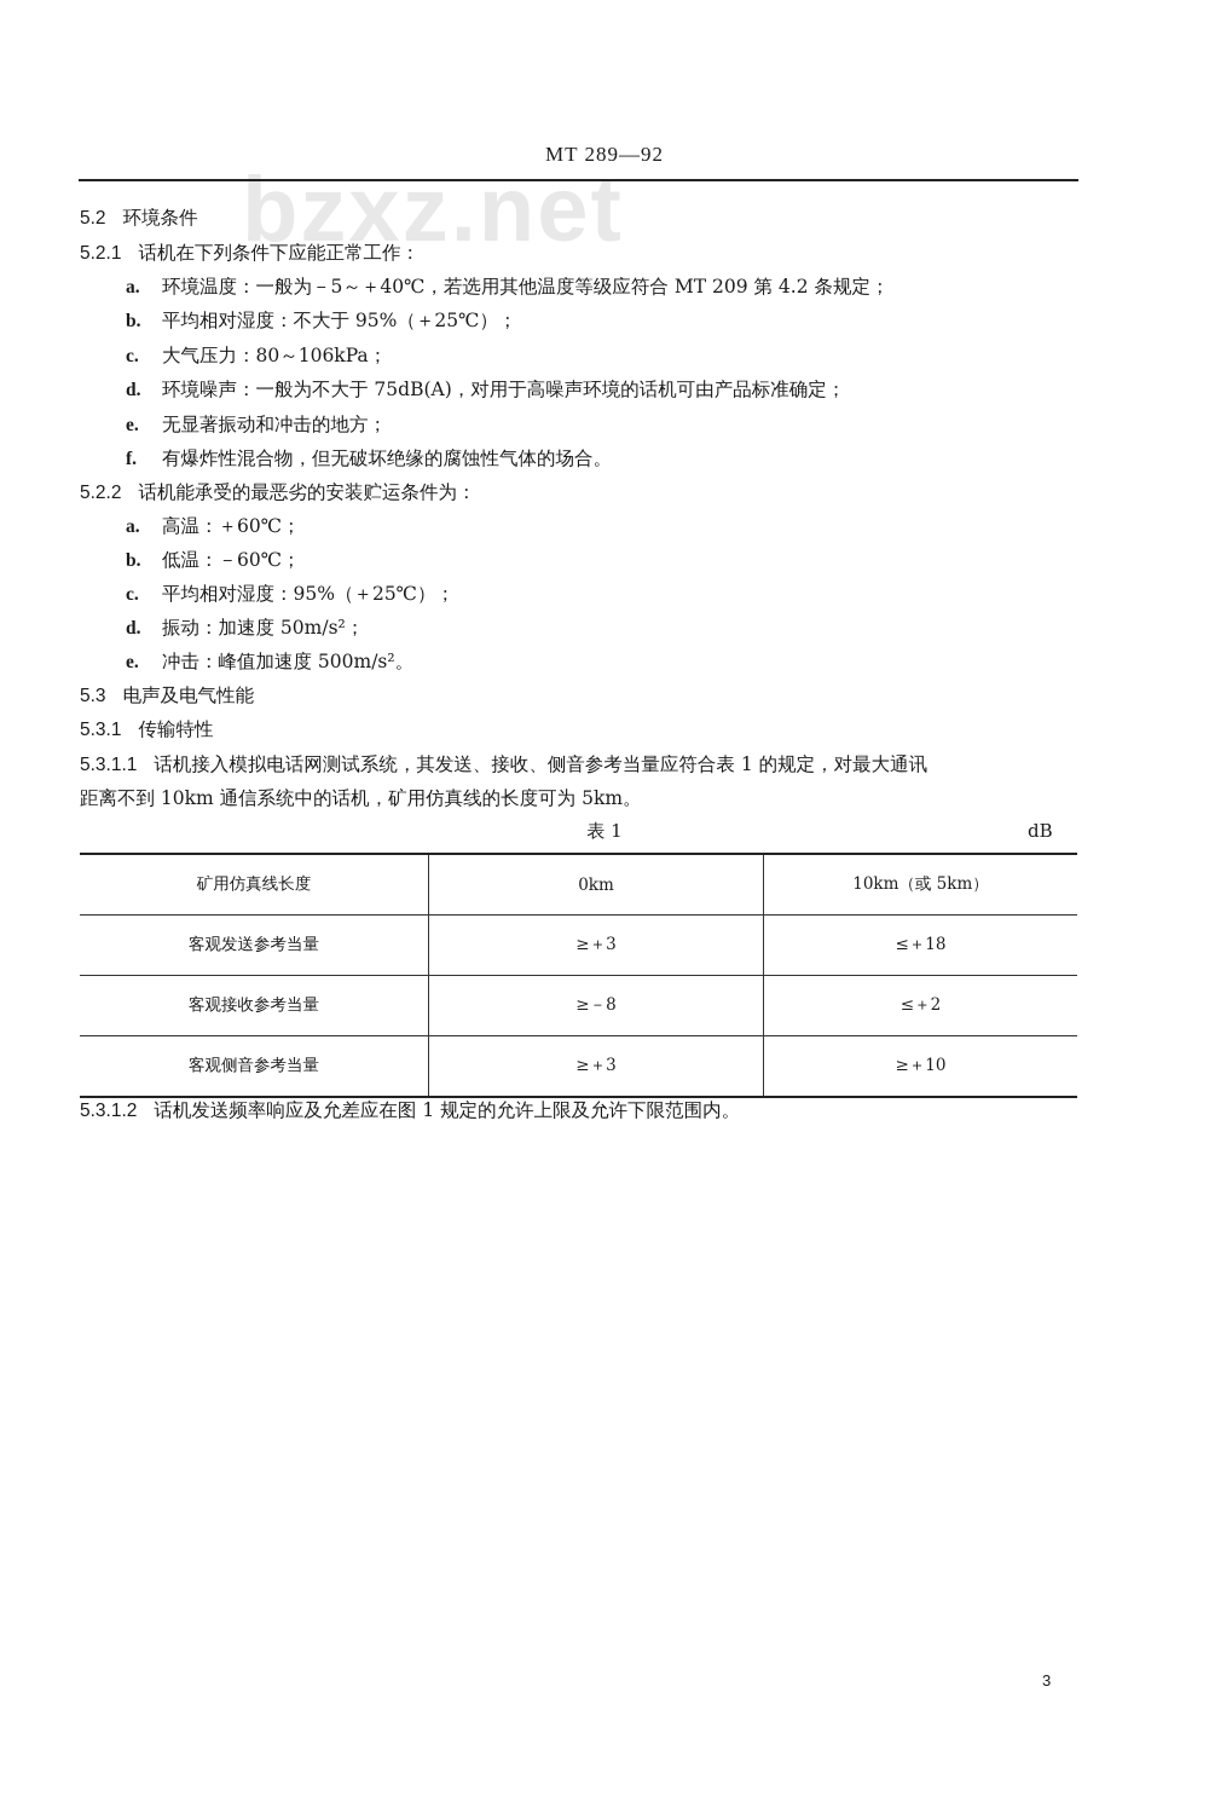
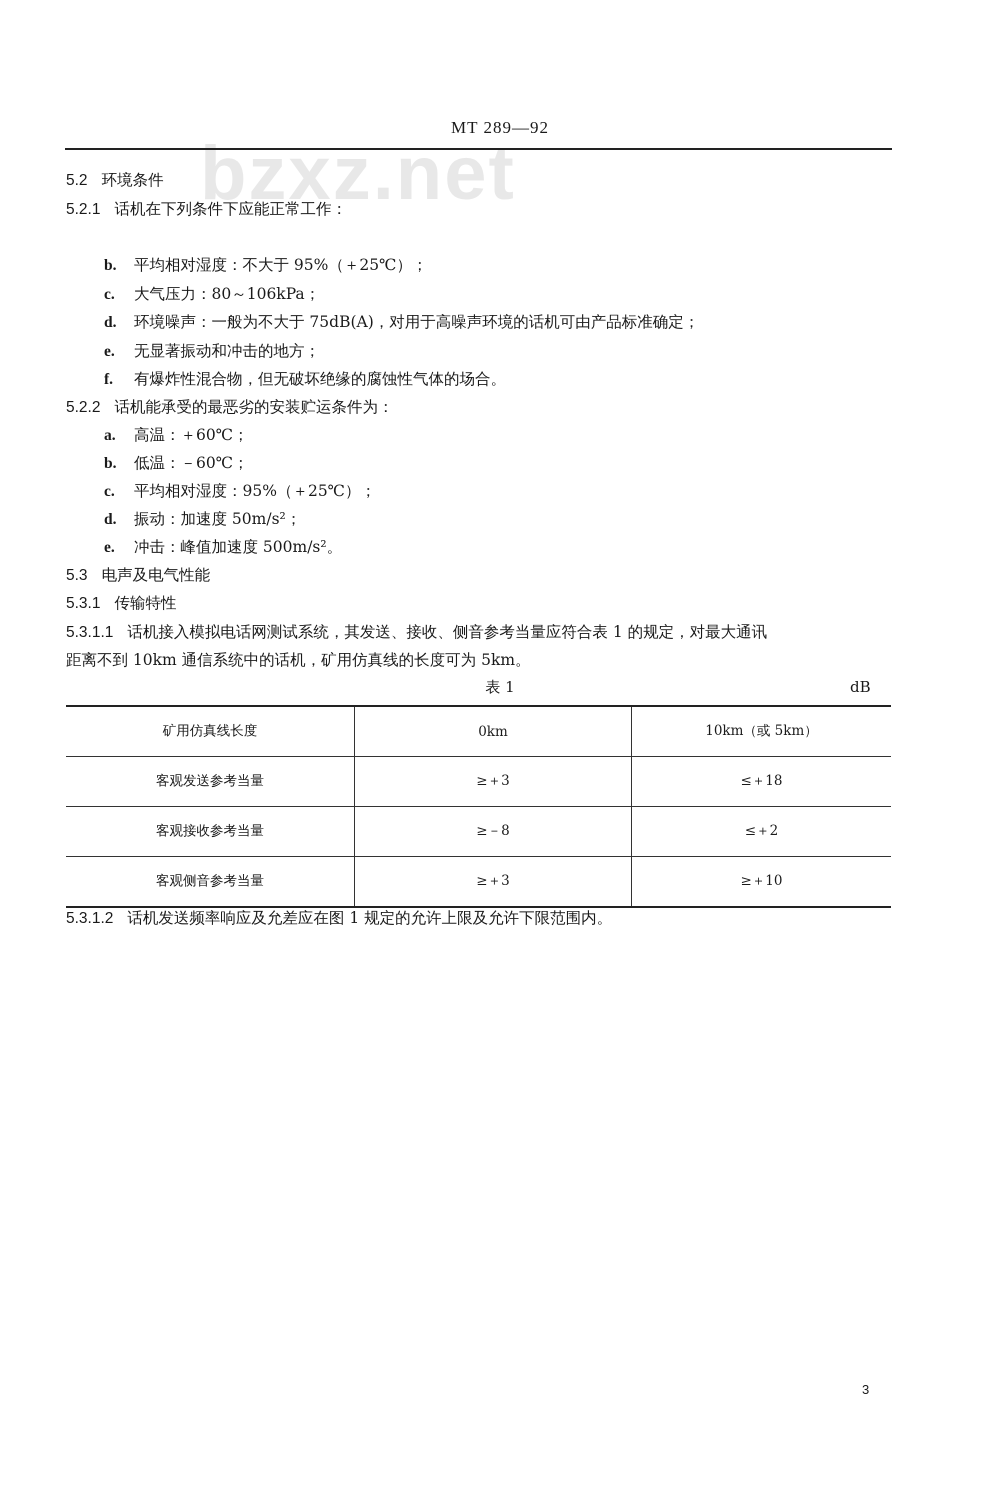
  bzxz.net
  MT 289—92
  5.2 环境条件
  5.2.1 话机在下列条件下应能正常工作：
- a. 环境温度：一般为－5～＋40℃，若选用其他温度等级应符合 MT 209 第 4.2 条规定；
  b. 平均相对湿度：不大于 95%（＋25℃）；
  c. 大气压力：80～106kPa；
  d. 环境噪声：一般为不大于 75dB(A)，对用于高噪声环境的话机可由产品标准确定；
  e. 无显著振动和冲击的地方；
  f. 有爆炸性混合物，但无破坏绝缘的腐蚀性气体的场合。
  5.2.2 话机能承受的最恶劣的安装贮运条件为：
  a. 高温：＋60℃；
  b. 低温：－60℃；
  c. 平均相对湿度：95%（＋25℃）；
  d. 振动：加速度 50m/s²；
  e. 冲击：峰值加速度 500m/s²。
  5.3 电声及电气性能
  5.3.1 传输特性
  5.3.1.1 话机接入模拟电话网测试系统，其发送、接收、侧音参考当量应符合表 1 的规定，对最大通讯
  距离不到 10km 通信系统中的话机，矿用仿真线的长度可为 5km。
  表 1
  dB
  矿用仿真线长度	0km	10km（或 5km）
  客观发送参考当量	≥＋3	≤＋18
  客观接收参考当量	≥－8	≤＋2
  客观侧音参考当量	≥＋3	≥＋10
  5.3.1.2 话机发送频率响应及允差应在图 1 规定的允许上限及允许下限范围内。
  3
